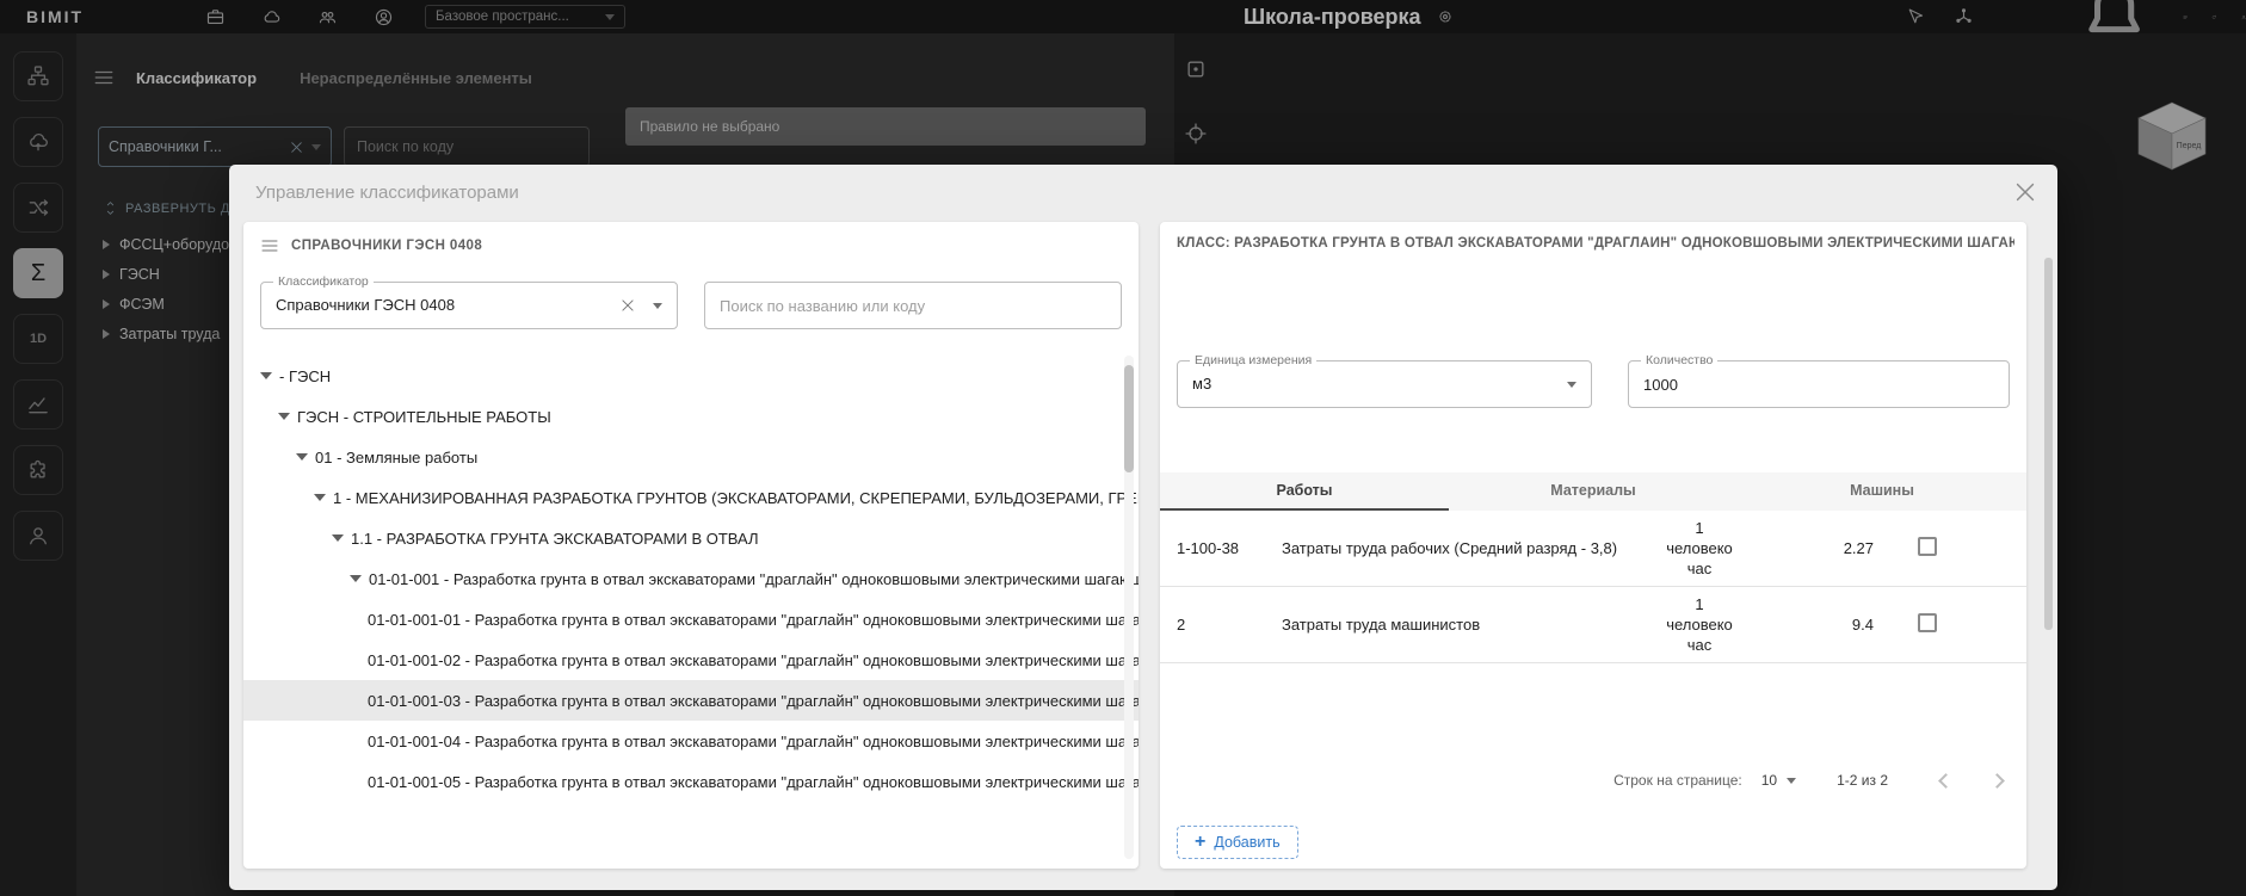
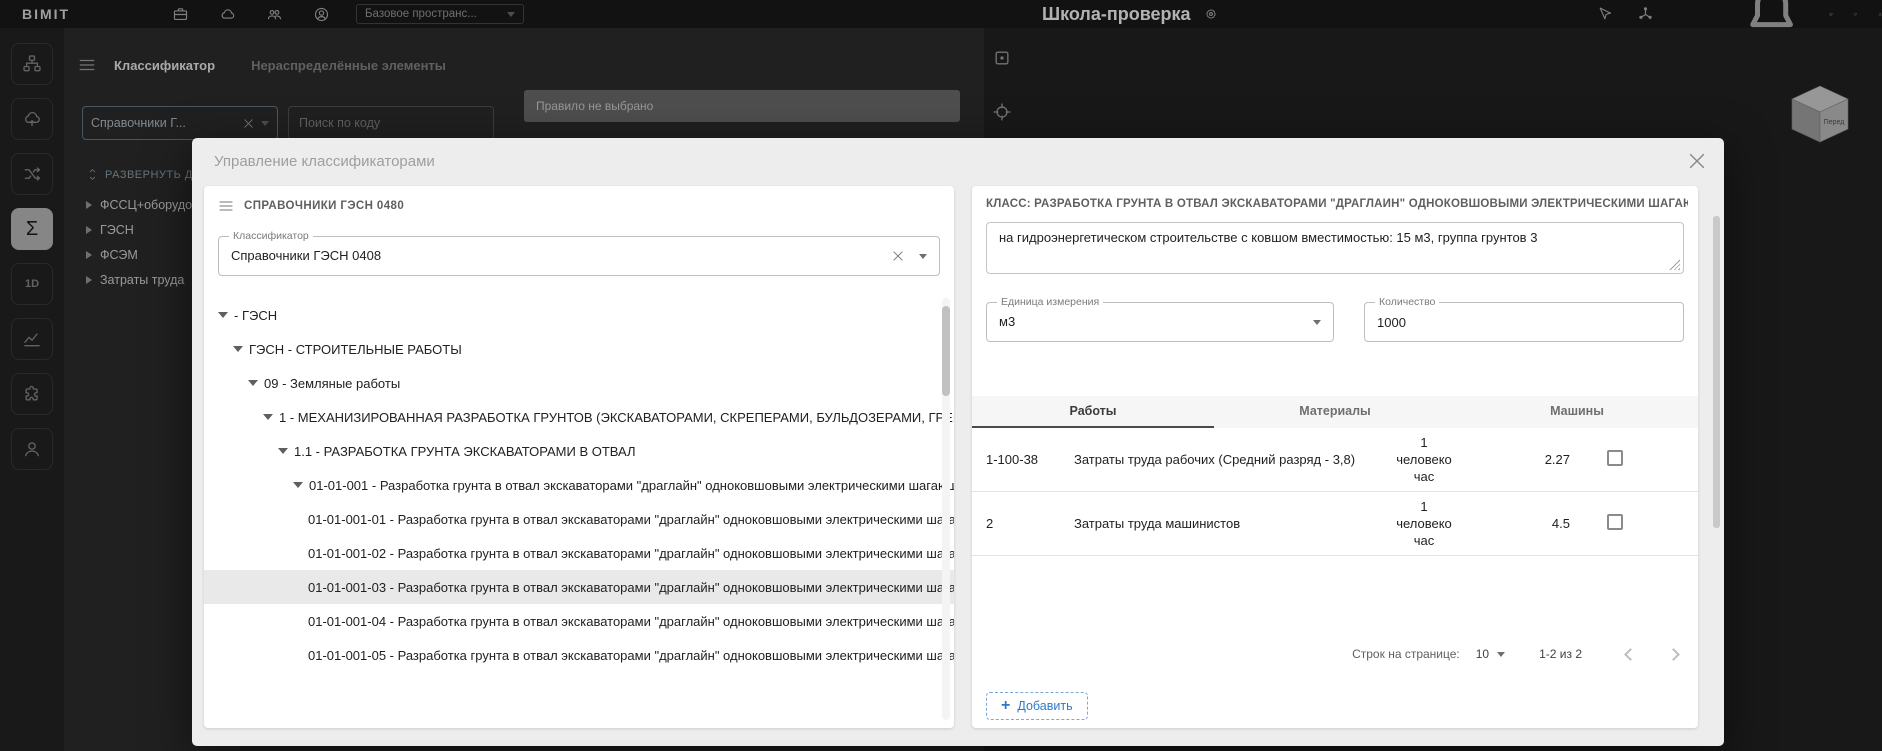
  BIMIT
  Базовое пространс...
  Школа-проверка
  Σ
  1D
  Классификатор
  Нераспределённые элементы
  Справочники Г...
  Поиск по коду
  Правило не выбрано
  РАЗВЕРНУТЬ Д
  ФССЦ+оборудо
  ГЭСН
  ФСЭМ
  Затраты труда
  Управление классификаторами
- СПРАВОЧНИКИ ГЭСН 0408
+ СПРАВОЧНИКИ ГЭСН 0480
  Классификатор
  Справочники ГЭСН 0408
- Поиск по названию или коду
  - ГЭСН
  ГЭСН - СТРОИТЕЛЬНЫЕ РАБОТЫ
- 01 - Земляные работы
+ 09 - Земляные работы
  1 - МЕХАНИЗИРОВАННАЯ РАЗРАБОТКА ГРУНТОВ (ЭКСКАВАТОРАМИ, СКРЕПЕРАМИ, БУЛЬДОЗЕРАМИ, ГР
  1.1 - РАЗРАБОТКА ГРУНТА ЭКСКАВАТОРАМИ В ОТВАЛ
  01-01-001 - Разработка грунта в отвал экскаваторами "драглайн" одноковшовыми электрическими шагащ
  01-01-001-01 - Разработка грунта в отвал экскаваторами "драглайн" одноковшовыми электрическими шаа
  01-01-001-02 - Разработка грунта в отвал экскаваторами "драглайн" одноковшовыми электрическими шаа
  01-01-001-03 - Разработка грунта в отвал экскаваторами "драглайн" одноковшовыми электрическими шаа
  01-01-001-04 - Разработка грунта в отвал экскаваторами "драглайн" одноковшовыми электрическими шаа
  01-01-001-05 - Разработка грунта в отвал экскаваторами "драглайн" одноковшовыми электрическими шаа
  КЛАСС: РАЗРАБОТКА ГРУНТА В ОТВАЛ ЭКСКАВАТОРАМИ "ДРАГЛАЙН" ОДНОКОВШОВЫМИ ЭЛЕКТРИЧЕСКИМИ ШАГА
+ на гидроэнергетическом строительстве с ковшом вместимостью: 15 м3, группа грунтов 3
  Единица измерения
  м3
  Количество
  1000
  Работы
  Материалы
  Машины
  1-100-38
  Затраты труда рабочих (Средний разряд - 3,8)
  1 человеко час
  2.27
  2
  Затраты труда машинистов
  1 человеко час
- 9.4
+ 4.5
  Строк на странице:
  10
  1-2 из 2
  +
  Добавить
